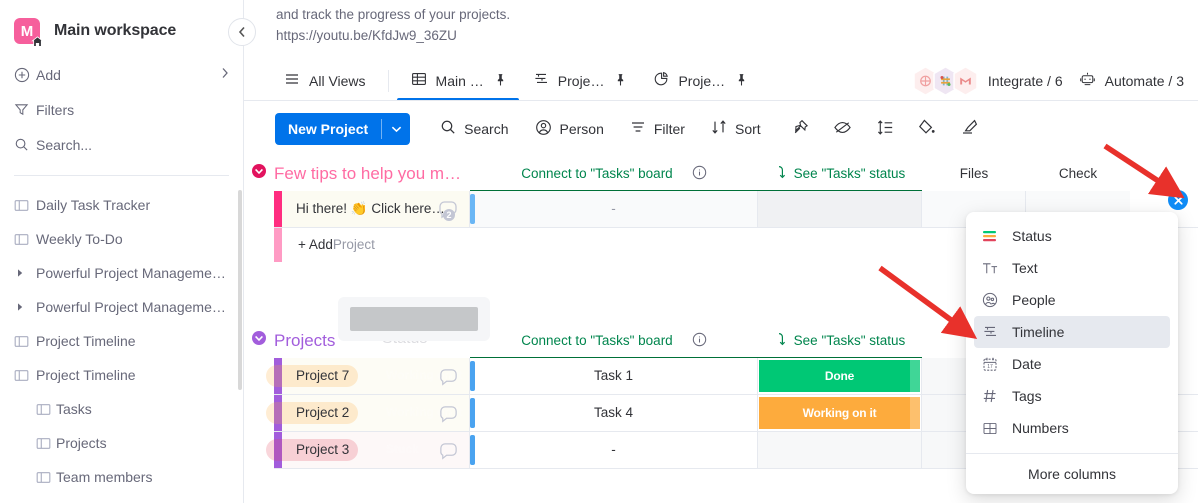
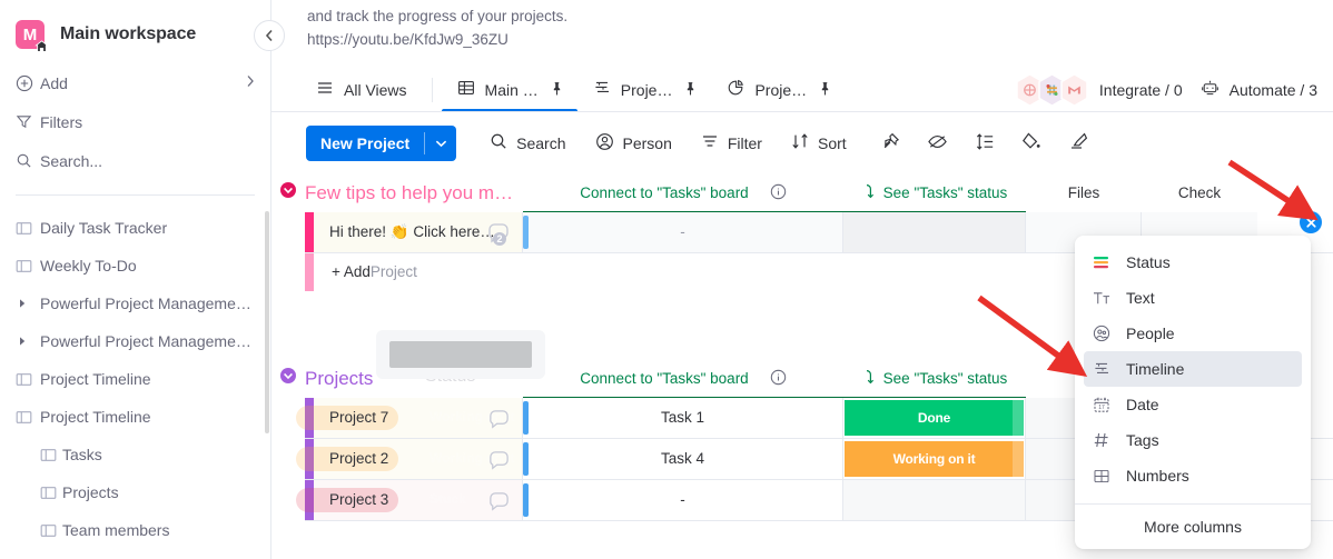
  M
  Main workspace
  Add
  Filters
  Search...
  Daily Task Tracker
  Weekly To-Do
  Powerful Project Manageme…
  Powerful Project Manageme…
  Project Timeline
  Project Timeline
  Tasks
  Projects
  Team members
  and track the progress of your projects.
  https://youtu.be/KfdJw9_36ZU
  All Views
  Main …
  Proje…
  Proje…
- Integrate / 6
+ Integrate / 0
  Automate / 3
  New Project
  Search
  Person
  Filter
  Sort
  Few tips to help you ma…
  Connect to "Tasks" board
  See "Tasks" status
  Files
  Check
  Hi there! 👏 Click here…
  2
  -
  + Add
  Project
  Projects
  Connect to "Tasks" board
  See "Tasks" status
  Project 7
  Workingn it
  Task 1
  Done
  Project 2
  Workingn it
  Task 4
  Working on it
  Project 3
  -
  Status
  Text
  People
  Timeline
  Date
  Tags
  Numbers
  More columns
